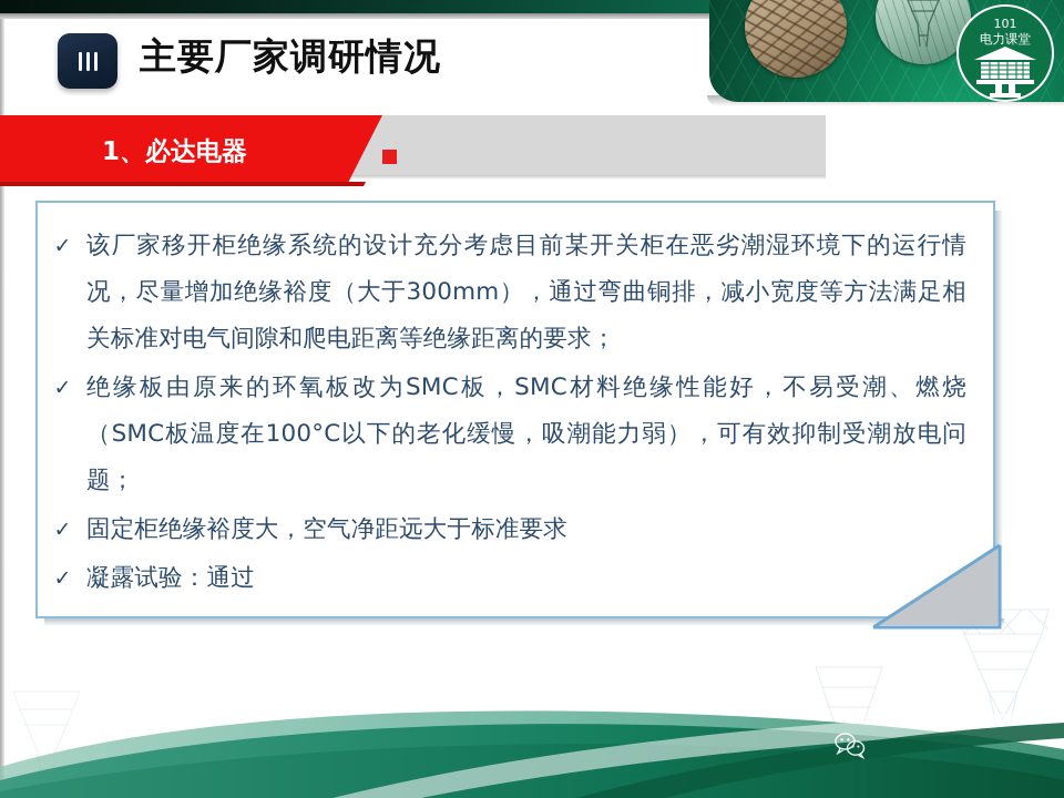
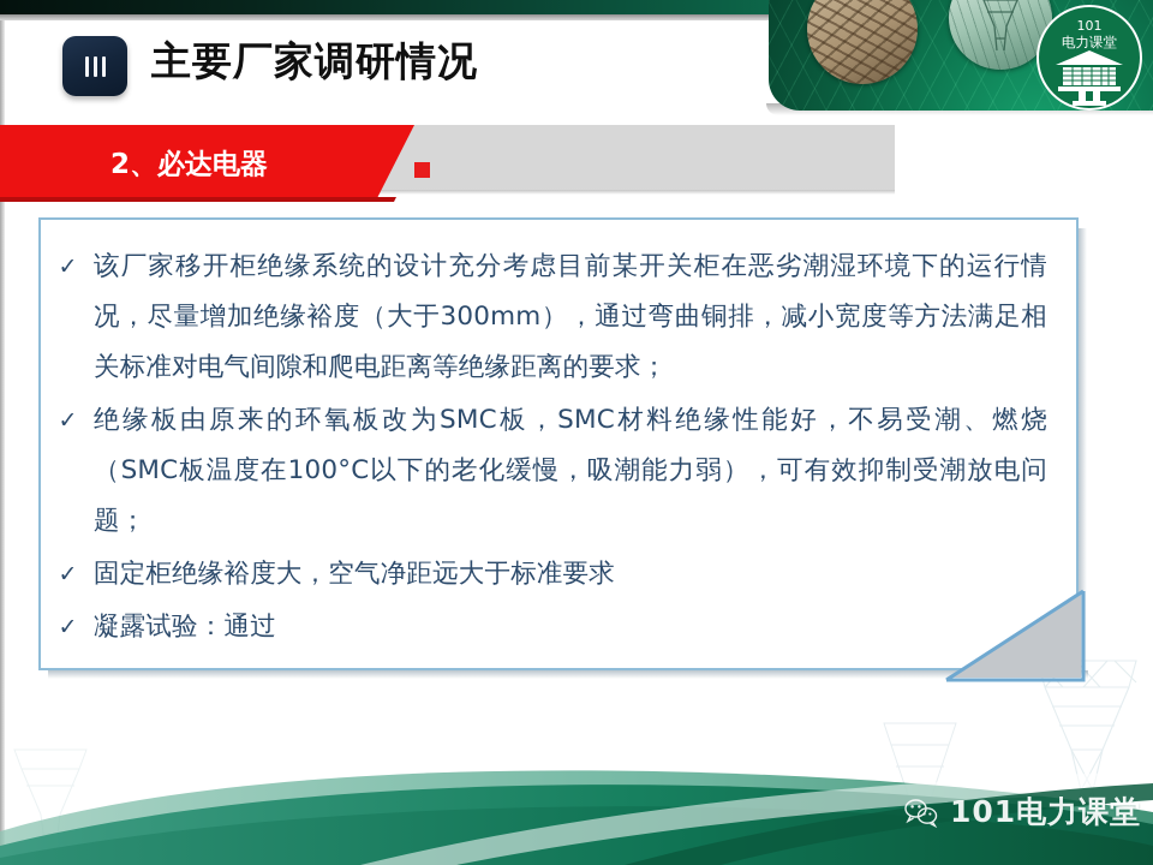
  101
  电力课堂
  主要厂家调研情况
- 1、必达电器
+ 2、必达电器
  ✓
  该厂家移开柜绝缘系统的设计充分考虑目前某开关柜在恶劣潮湿环境下的运行情况，尽量增加绝缘裕度（大于300mm），通过弯曲铜排，减小宽度等方法满足相关标准对电气间隙和爬电距离等绝缘距离的要求；
  ✓
  绝缘板由原来的环氧板改为SMC板，SMC材料绝缘性能好，不易受潮、燃烧（SMC板温度在100°C以下的老化缓慢，吸潮能力弱），可有效抑制受潮放电问题；
  ✓
  固定柜绝缘裕度大，空气净距远大于标准要求
  ✓
  凝露试验：通过
+ 101电力课堂
